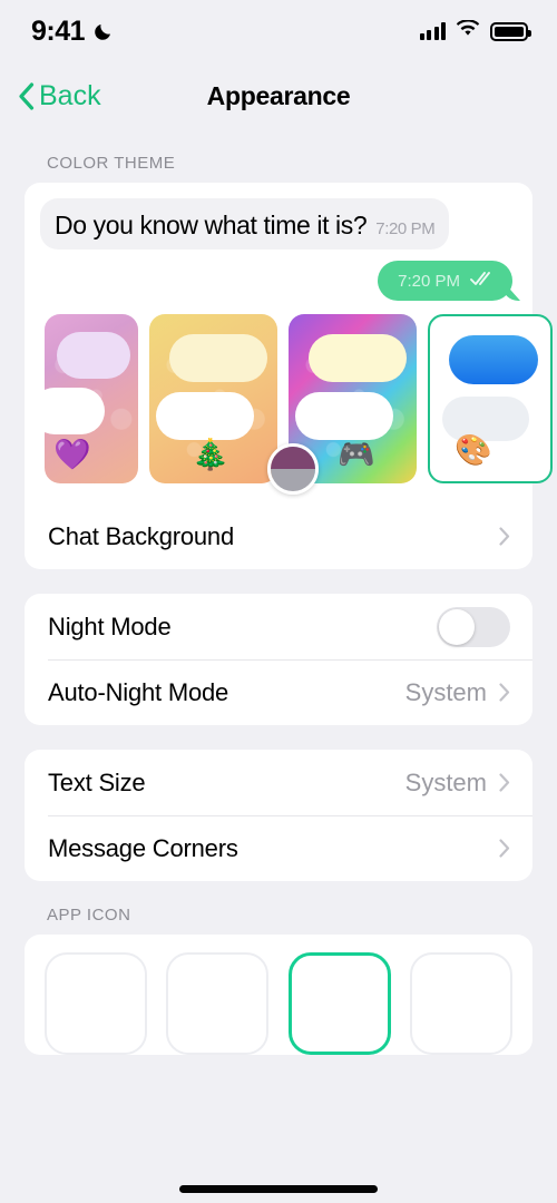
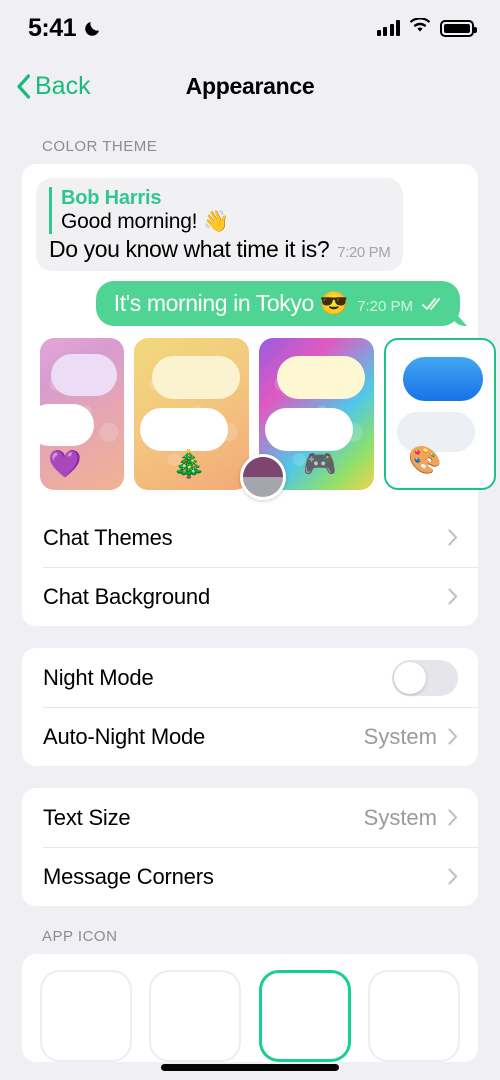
- 9:41
+ 5:41
  Back
  Appearance
  COLOR THEME
+ Bob Harris
+ Good morning! 👋
  Do you know what time it is?
  7:20 PM
+ It's morning in Tokyo 😎
  7:20 PM
  💜
  🎄
  🎮
  🎨
+ Chat Themes
  Chat Background
  Night Mode
  Auto-Night Mode
  System
  Text Size
  System
  Message Corners
  APP ICON
